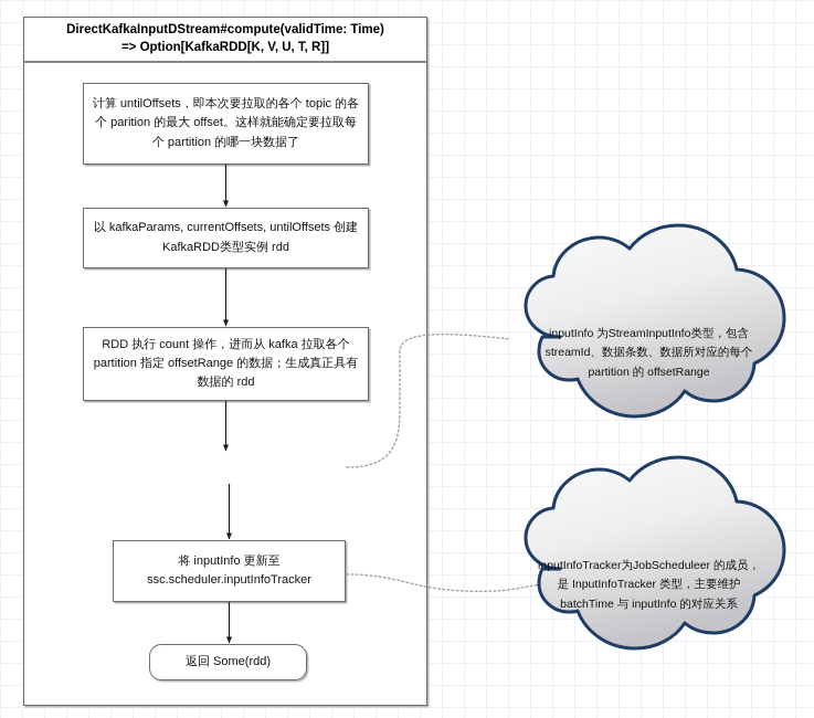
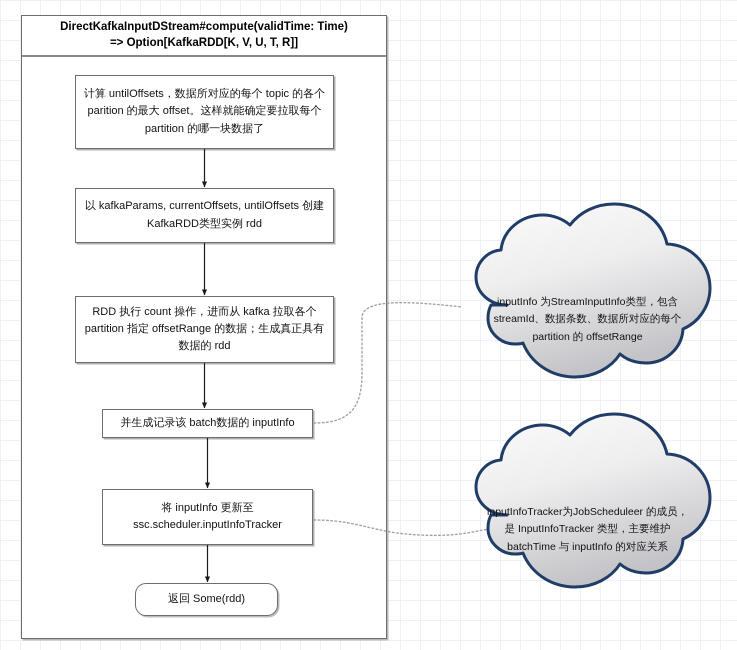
  DirectKafkaInputDStream#compute(validTime: Time)
  => Option[KafkaRDD[K, V, U, T, R]]
- 计算 untilOffsets，即本次要拉取的各个 topic 的各个 parition 的最大 offset。这样就能确定要拉取每个 partition 的哪一块数据了
+ 计算 untilOffsets，数据所对应的每个 topic 的各个 parition 的最大 offset。这样就能确定要拉取每个 partition 的哪一块数据了
  以 kafkaParams, currentOffsets, untilOffsets 创建 KafkaRDD类型实例 rdd
  RDD 执行 count 操作，进而从 kafka 拉取各个 partition 指定 offsetRange 的数据；生成真正具有数据的 rdd
+ 并生成记录该 batch数据的 inputInfo
  将 inputInfo 更新至
  ssc.scheduler.inputInfoTracker
  返回 Some(rdd)
  inputInfo 为StreamInputInfo类型，包含 streamId、数据条数、数据所对应的每个 partition 的 offsetRange
  inputInfoTracker为JobScheduleer 的成员，是 InputInfoTracker 类型，主要维护 batchTime 与 inputInfo 的对应关系
